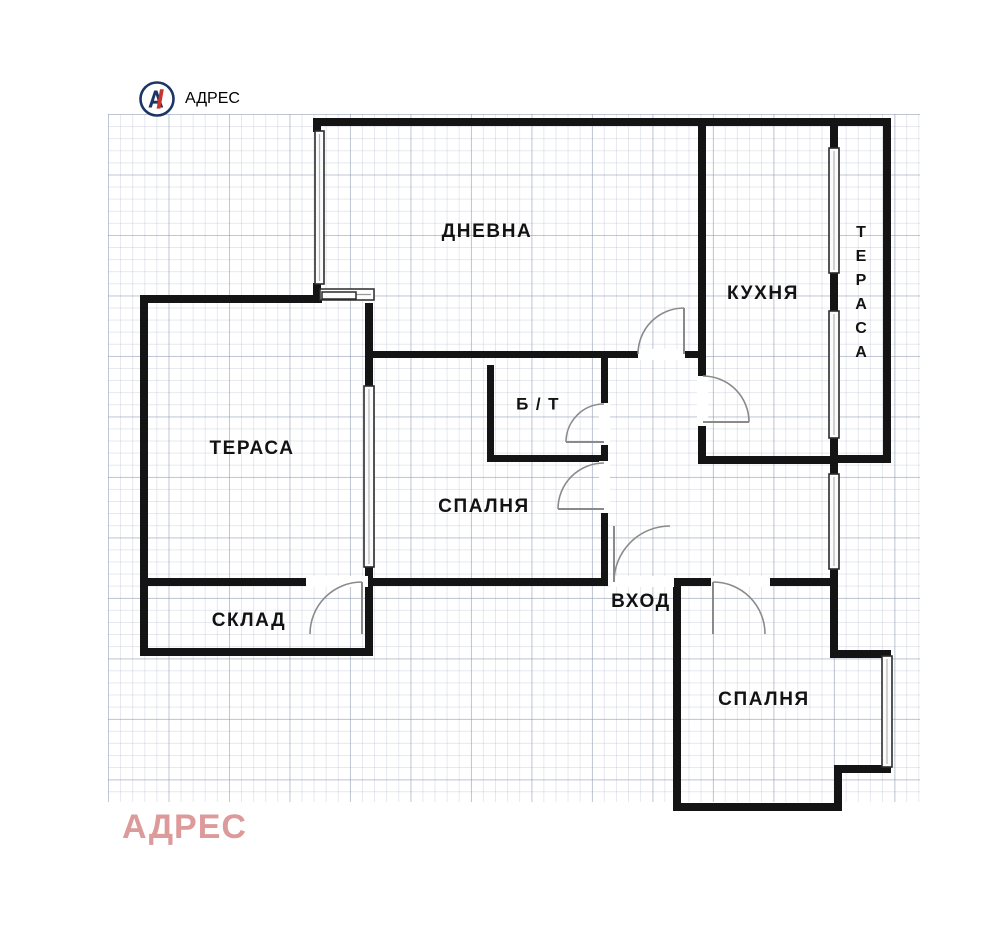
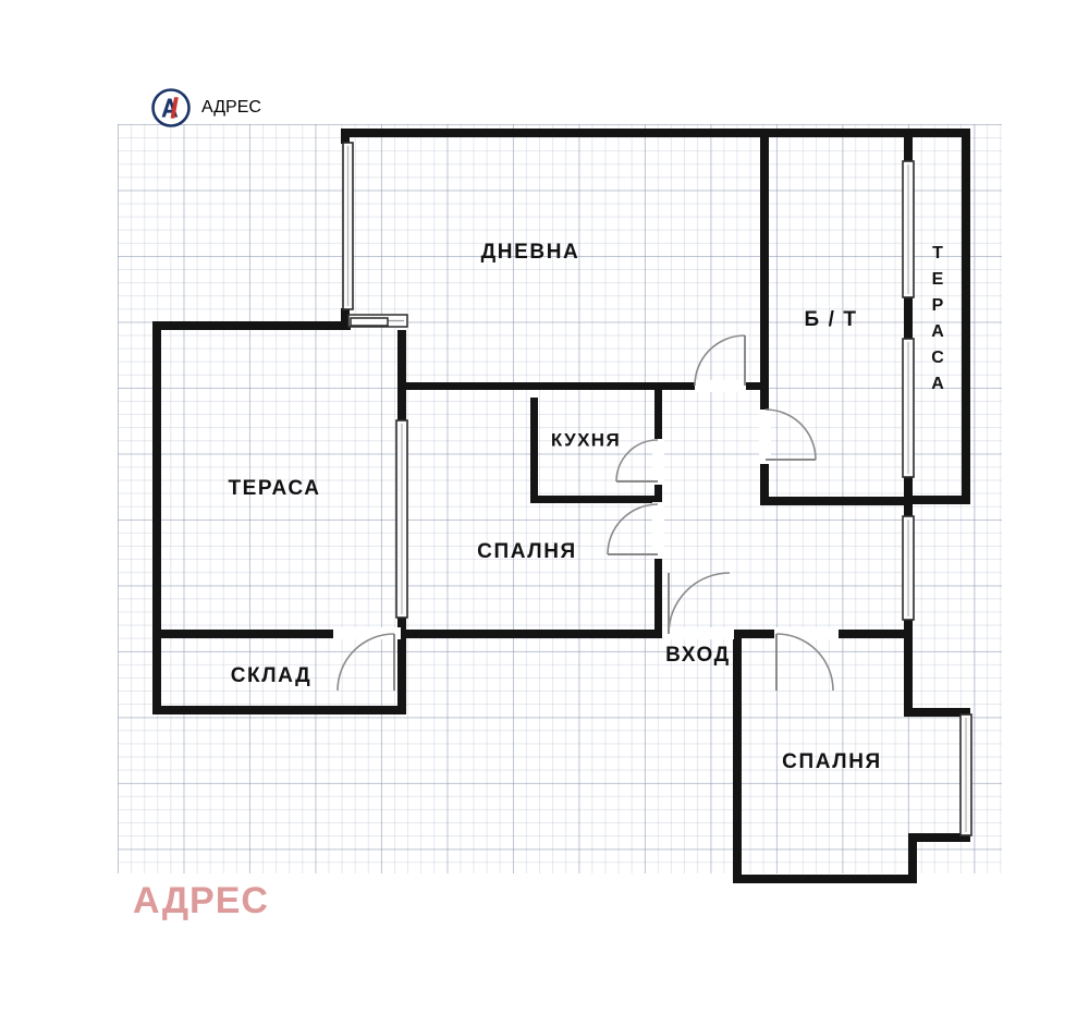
  АДРЕС
  АДРЕС
  ДНЕВНА
- КУХНЯ
+ Б / Т
  Т
  Е
  Р
  А
  С
  А
  ТЕРАСА
  СКЛАД
- Б / Т
+ КУХНЯ
  СПАЛНЯ
  СПАЛНЯ
  ВХОД
